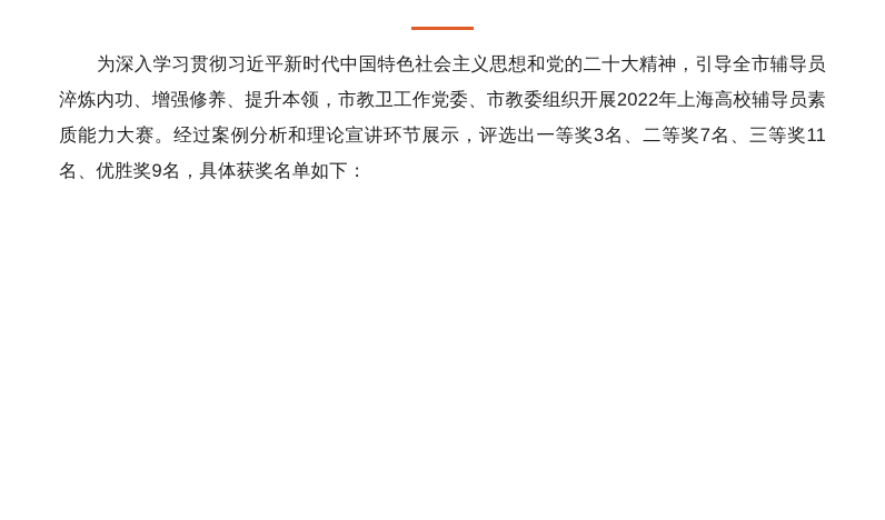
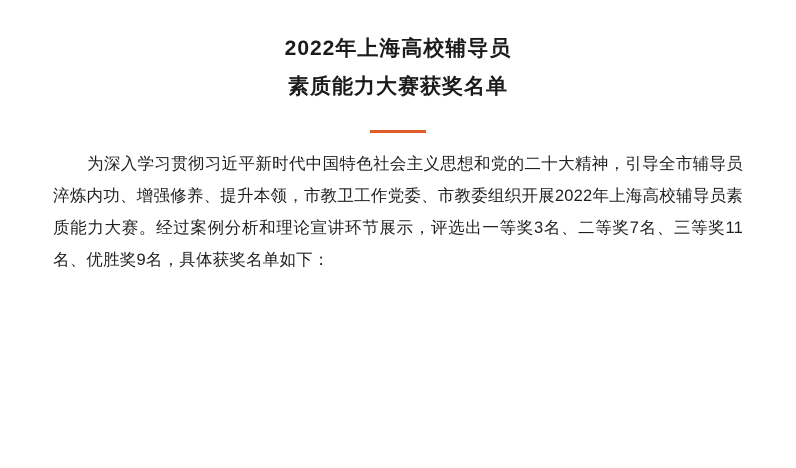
+ 2022年上海高校辅导员
+ 素质能力大赛获奖名单
  为深入学习贯彻习近平新时代中国特色社会主义思想和党的二十大精神，引导全市辅导员淬炼内功、增强修养、提升本领，市教卫工作党委、市教委组织开展2022年上海高校辅导员素质能力大赛。经过案例分析和理论宣讲环节展示，评选出一等奖3名、二等奖7名、三等奖11名、优胜奖9名，具体获奖名单如下：
